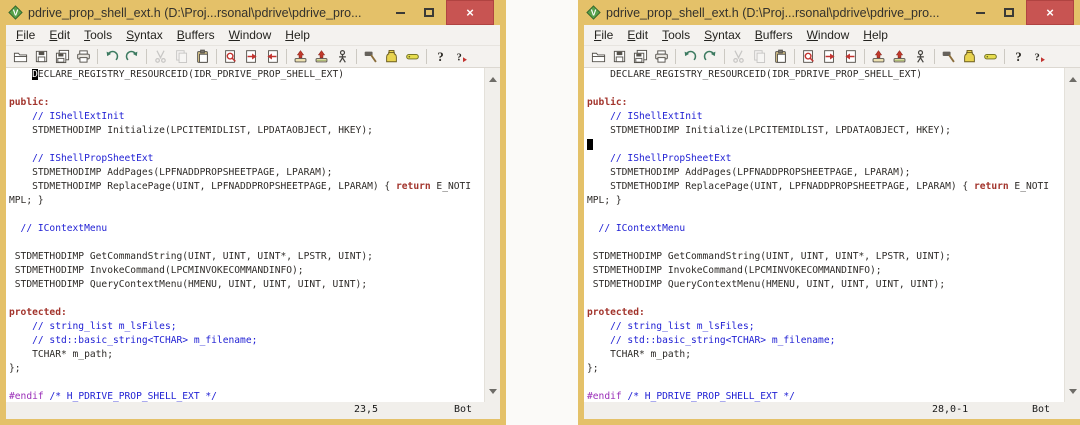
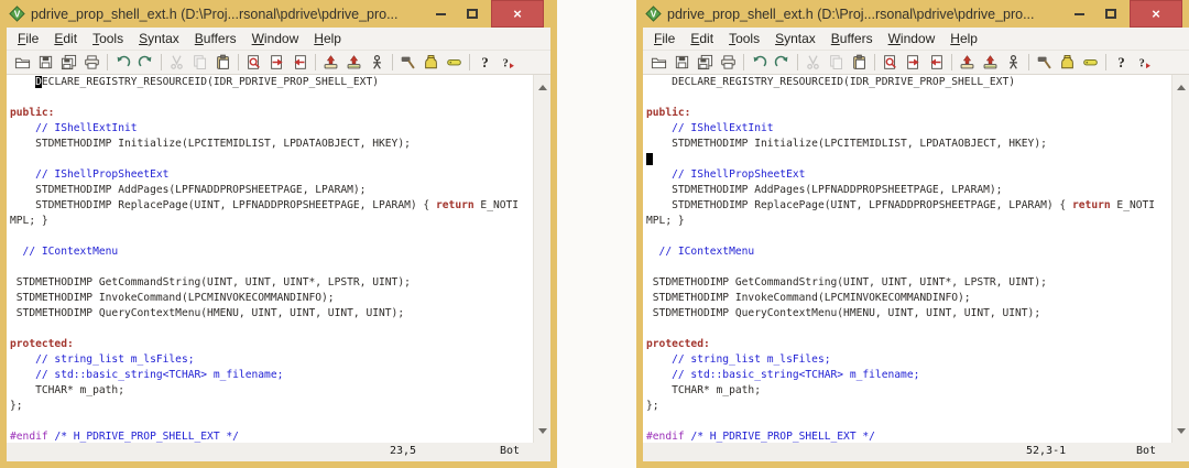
  pdrive_prop_shell_ext.h (D:\Proj...rsonal\pdrive\pdrive_pro...
  ×
  File
  Edit
  Tools
  Syntax
  Buffers
  Window
  Help
  DECLARE_REGISTRY_RESOURCEID(IDR_PDRIVE_PROP_SHELL_EXT)
  public:
  // IShellExtInit
  STDMETHODIMP Initialize(LPCITEMIDLIST, LPDATAOBJECT, HKEY);
  // IShellPropSheetExt
  STDMETHODIMP AddPages(LPFNADDPROPSHEETPAGE, LPARAM);
  STDMETHODIMP ReplacePage(UINT, LPFNADDPROPSHEETPAGE, LPARAM) { return E_NOTI
  MPL; }
  // IContextMenu
  STDMETHODIMP GetCommandString(UINT, UINT, UINT*, LPSTR, UINT);
  STDMETHODIMP InvokeCommand(LPCMINVOKECOMMANDINFO);
  STDMETHODIMP QueryContextMenu(HMENU, UINT, UINT, UINT, UINT);
  protected:
  // string_list m_lsFiles;
  // std::basic_string<TCHAR> m_filename;
  TCHAR* m_path;
  };
  #endif /* H_PDRIVE_PROP_SHELL_EXT */
  23,5
  Bot
  pdrive_prop_shell_ext.h (D:\Proj...rsonal\pdrive\pdrive_pro...
  ×
  File
  Edit
  Tools
  Syntax
  Buffers
  Window
  Help
  DECLARE_REGISTRY_RESOURCEID(IDR_PDRIVE_PROP_SHELL_EXT)
  public:
  // IShellExtInit
  STDMETHODIMP Initialize(LPCITEMIDLIST, LPDATAOBJECT, HKEY);
  // IShellPropSheetExt
  STDMETHODIMP AddPages(LPFNADDPROPSHEETPAGE, LPARAM);
  STDMETHODIMP ReplacePage(UINT, LPFNADDPROPSHEETPAGE, LPARAM) { return E_NOTI
  MPL; }
  // IContextMenu
  STDMETHODIMP GetCommandString(UINT, UINT, UINT*, LPSTR, UINT);
  STDMETHODIMP InvokeCommand(LPCMINVOKECOMMANDINFO);
  STDMETHODIMP QueryContextMenu(HMENU, UINT, UINT, UINT, UINT);
  protected:
  // string_list m_lsFiles;
  // std::basic_string<TCHAR> m_filename;
  TCHAR* m_path;
  };
  #endif /* H_PDRIVE_PROP_SHELL_EXT */
- 28,0-1
+ 52,3-1
  Bot
